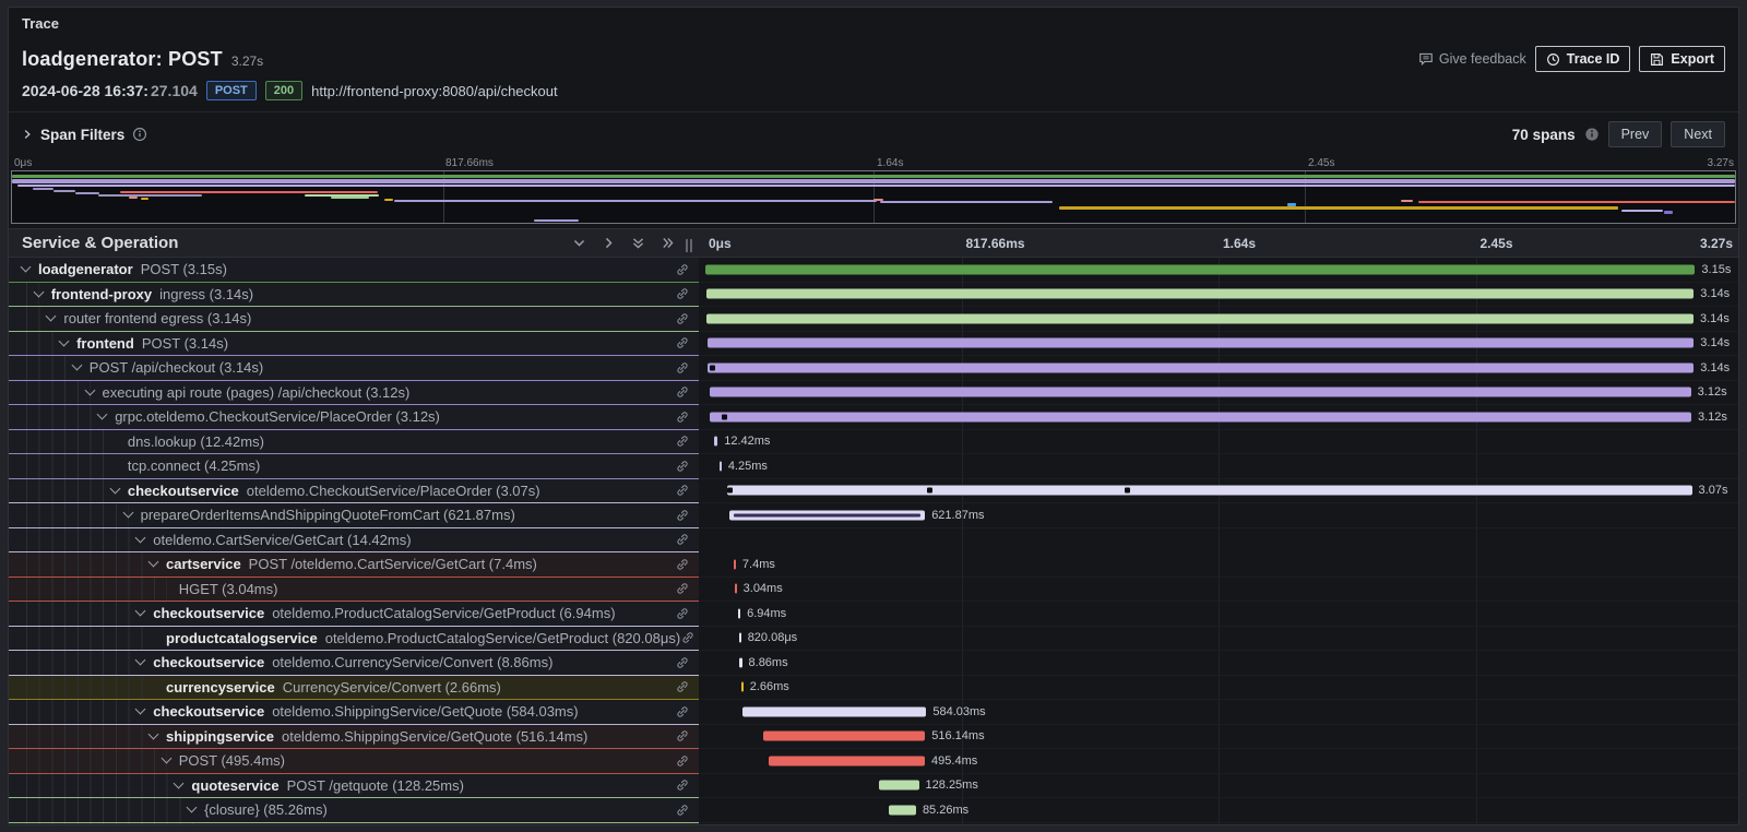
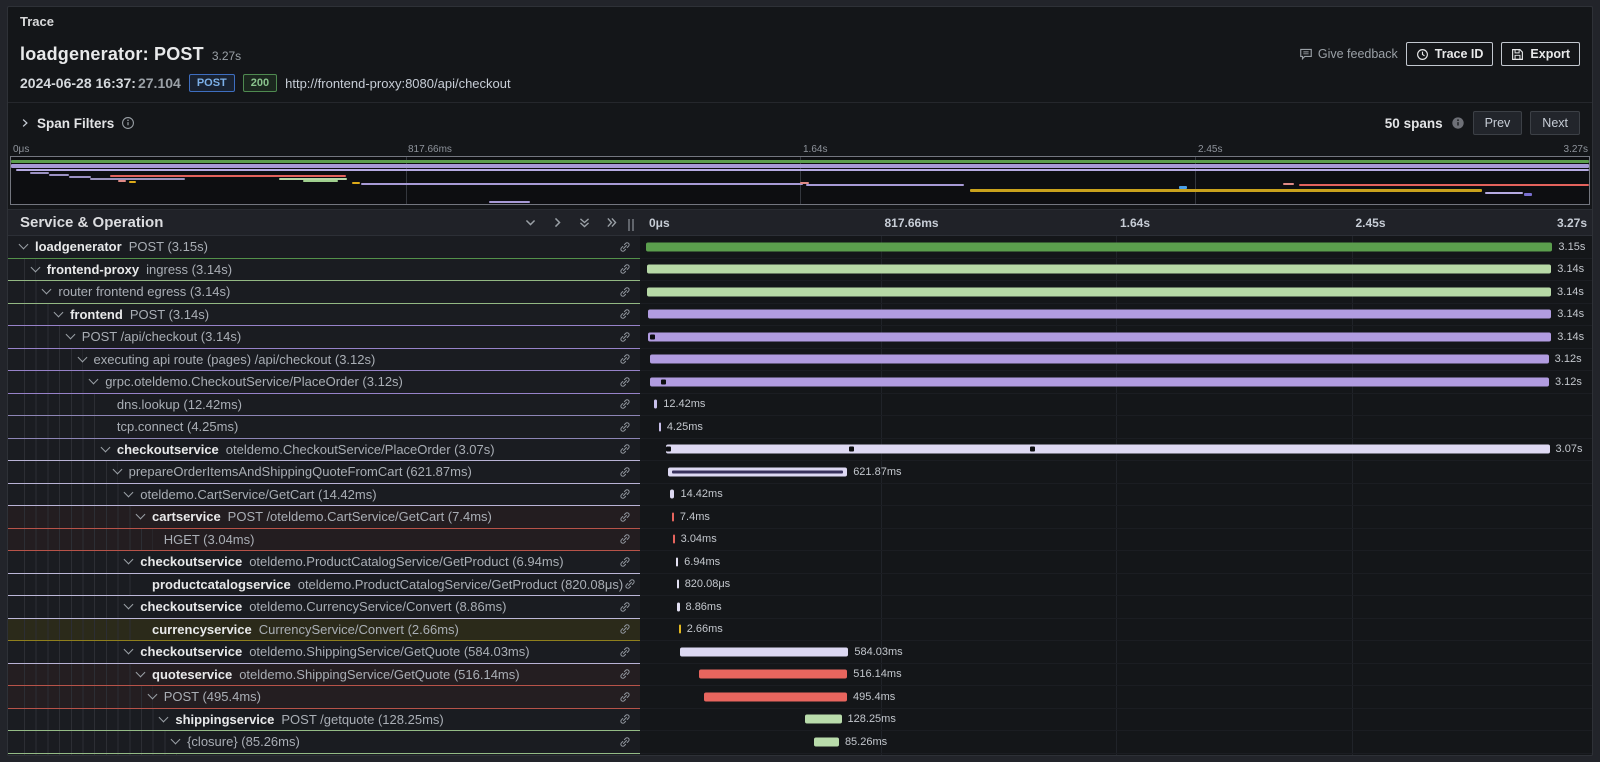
  Trace
  loadgenerator: POST
  3.27s
  Give feedback
  Trace ID
  Export
  2024-06-28 16:37:
  27.104
  POST
  200
  http://frontend-proxy:8080/api/checkout
  Span Filters
- 70 spans
+ 50 spans
  Prev
  Next
  0μs
  817.66ms
  1.64s
  2.45s
  3.27s
  Service & Operation
  0μs
  817.66ms
  1.64s
  2.45s
  3.27s
  loadgenerator
  POST (3.15s)
  3.15s
  frontend-proxy
  ingress (3.14s)
  3.14s
  router frontend egress (3.14s)
  3.14s
  frontend
  POST (3.14s)
  3.14s
  POST /api/checkout (3.14s)
  3.14s
  executing api route (pages) /api/checkout (3.12s)
  3.12s
  grpc.oteldemo.CheckoutService/PlaceOrder (3.12s)
  3.12s
  dns.lookup (12.42ms)
  12.42ms
  tcp.connect (4.25ms)
  4.25ms
  checkoutservice
  oteldemo.CheckoutService/PlaceOrder (3.07s)
  3.07s
  prepareOrderItemsAndShippingQuoteFromCart (621.87ms)
  621.87ms
  oteldemo.CartService/GetCart (14.42ms)
+ 14.42ms
  cartservice
  POST /oteldemo.CartService/GetCart (7.4ms)
  7.4ms
  HGET (3.04ms)
  3.04ms
  checkoutservice
  oteldemo.ProductCatalogService/GetProduct (6.94ms)
  6.94ms
  productcatalogservice
  oteldemo.ProductCatalogService/GetProduct (820.08μs)
  820.08μs
  checkoutservice
  oteldemo.CurrencyService/Convert (8.86ms)
  8.86ms
  currencyservice
  CurrencyService/Convert (2.66ms)
  2.66ms
  checkoutservice
  oteldemo.ShippingService/GetQuote (584.03ms)
  584.03ms
- shippingservice
+ quoteservice
  oteldemo.ShippingService/GetQuote (516.14ms)
  516.14ms
  POST (495.4ms)
  495.4ms
- quoteservice
+ shippingservice
  POST /getquote (128.25ms)
  128.25ms
  {closure} (85.26ms)
  85.26ms
